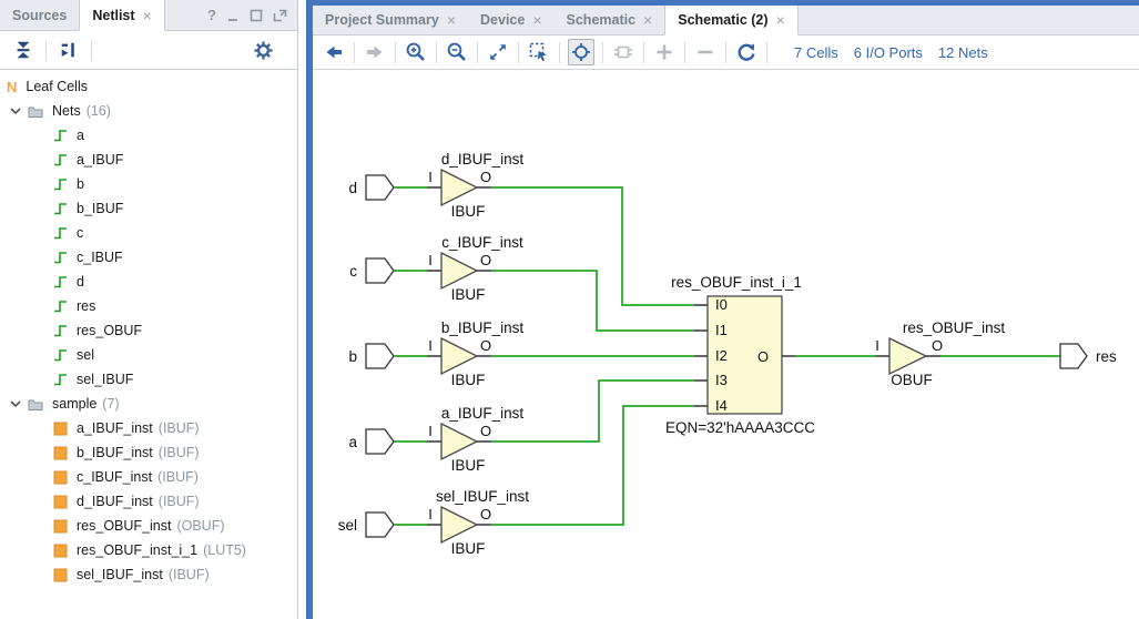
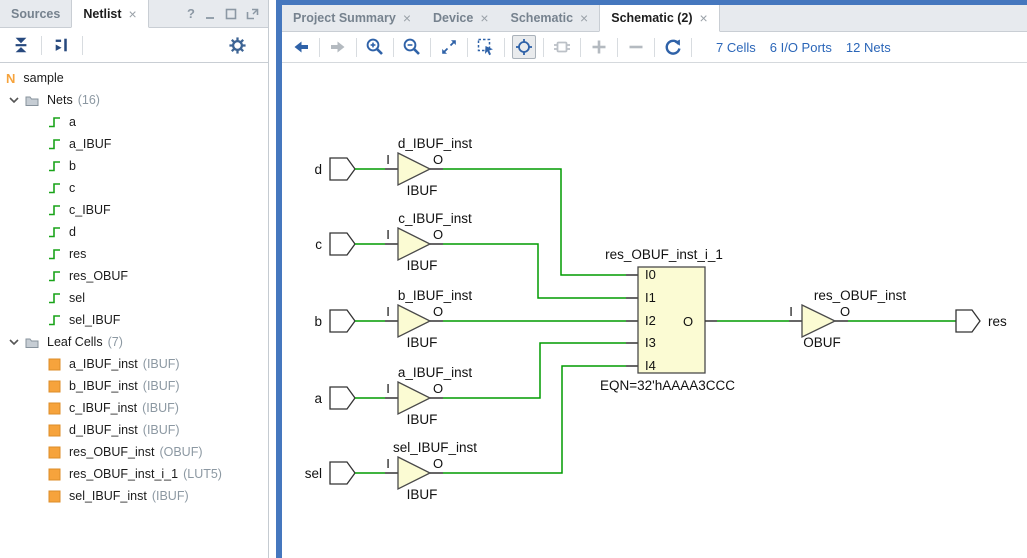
  Sources
  Netlist
  ×
  ?
  N
- Leaf Cells
+ sample
  Nets
  (16)
  a
  a_IBUF
  b
- b_IBUF
  c
  c_IBUF
  d
  res
  res_OBUF
  sel
  sel_IBUF
- sample
+ Leaf Cells
  (7)
  a_IBUF_inst
  (IBUF)
  b_IBUF_inst
  (IBUF)
  c_IBUF_inst
  (IBUF)
  d_IBUF_inst
  (IBUF)
  res_OBUF_inst
  (OBUF)
  res_OBUF_inst_i_1
  (LUT5)
  sel_IBUF_inst
  (IBUF)
  Project Summary
  ×
  Device
  ×
  Schematic
  ×
  Schematic (2)
  ×
  7 Cells
  6 I/O Ports
  12 Nets
  d
  I
  O
  d_IBUF_inst
  IBUF
  c
  I
  O
  c_IBUF_inst
  IBUF
  b
  I
  O
  b_IBUF_inst
  IBUF
  a
  I
  O
  a_IBUF_inst
  IBUF
  sel
  I
  O
  sel_IBUF_inst
  IBUF
  I0
  I1
  I2
  I3
  I4
  O
  res_OBUF_inst_i_1
  EQN=32'hAAAA3CCC
  I
  O
  res_OBUF_inst
  OBUF
  res
